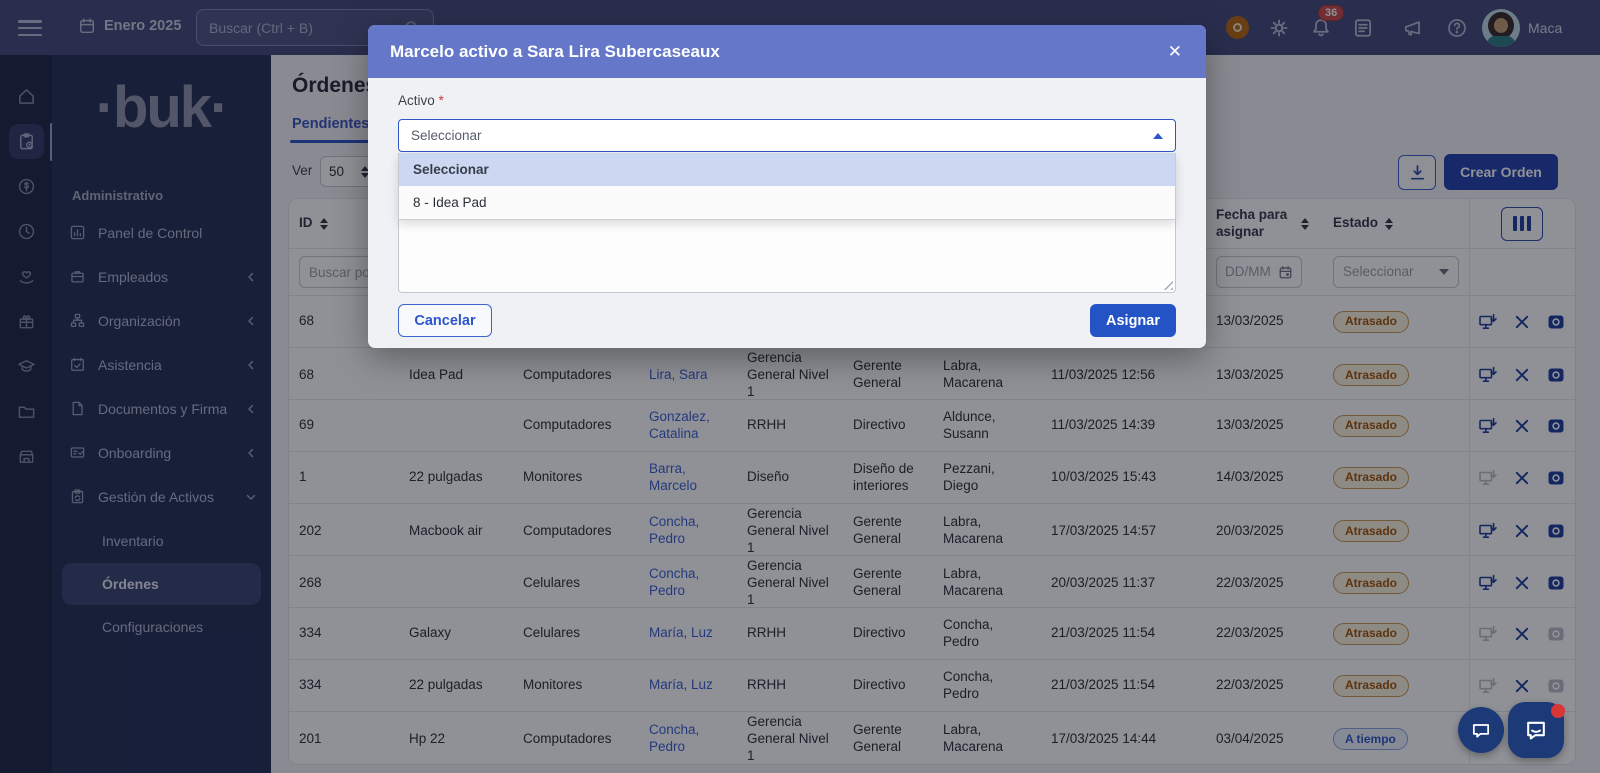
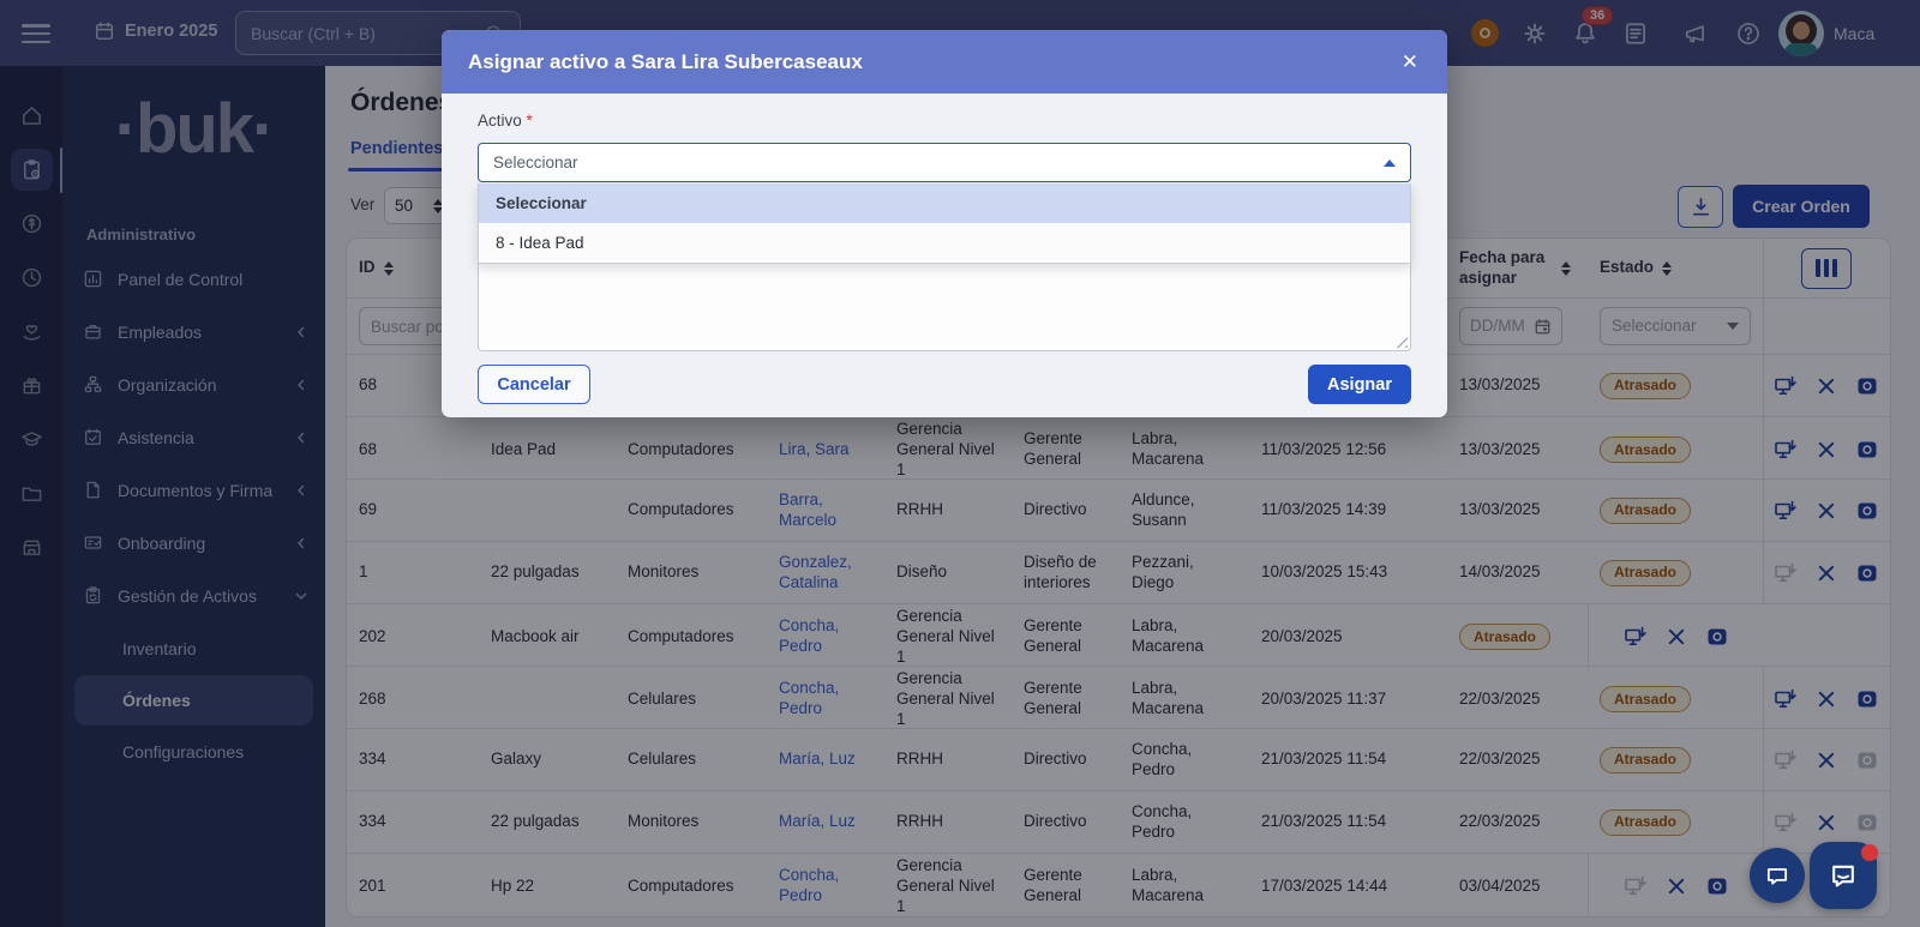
  Enero 2025
  Buscar (Ctrl + B)
  36
  Maca
  ·buk·
  Administrativo
  Panel de Control
  Empleados
  Organización
  Asistencia
  Documentos y Firma
  Onboarding
  Gestión de Activos
  Inventario
  Órdenes
  Configuraciones
  Órdene
  Pendientes
  Ver
  50
  Crear Orden
  ID
  Fecha para asignar
  Estado
  Buscar po
  DD/MM
  Seleccionar
  68
  13/03/2025
  Atrasado
  68
  Idea Pad
  Computadores
  Lira, Sara
  Gerencia General Nivel 1
  Gerente General
  Labra, Macarena
  11/03/2025 12:56
  13/03/2025
  Atrasado
  69
  Computadores
- Gonzalez, Catalina
+ Barra, Marcelo
  RRHH
  Directivo
  Aldunce, Susann
  11/03/2025 14:39
  13/03/2025
  Atrasado
  1
  22 pulgadas
  Monitores
- Barra, Marcelo
+ Gonzalez, Catalina
  Diseño
  Diseño de interiores
  Pezzani, Diego
  10/03/2025 15:43
  14/03/2025
  Atrasado
  202
  Macbook air
  Computadores
  Concha, Pedro
  Gerencia General Nivel 1
  Gerente General
  Labra, Macarena
- 17/03/2025 14:57
  20/03/2025
  Atrasado
  268
  Celulares
  Concha, Pedro
  Gerencia General Nivel 1
  Gerente General
  Labra, Macarena
  20/03/2025 11:37
  22/03/2025
  Atrasado
  334
  Galaxy
  Celulares
  María, Luz
  RRHH
  Directivo
  Concha, Pedro
  21/03/2025 11:54
  22/03/2025
  Atrasado
  334
  22 pulgadas
  Monitores
  María, Luz
  RRHH
  Directivo
  Concha, Pedro
  21/03/2025 11:54
  22/03/2025
  Atrasado
  201
  Hp 22
  Computadores
  Concha, Pedro
  Gerencia General Nivel 1
  Gerente General
  Labra, Macarena
  17/03/2025 14:44
  03/04/2025
- A tiempo
- Marcelo activo a Sara Lira Subercaseaux
+ Asignar activo a Sara Lira Subercaseaux
  Activo *
  Seleccionar
  Seleccionar
  8 - Idea Pad
  Cancelar
  Asignar
